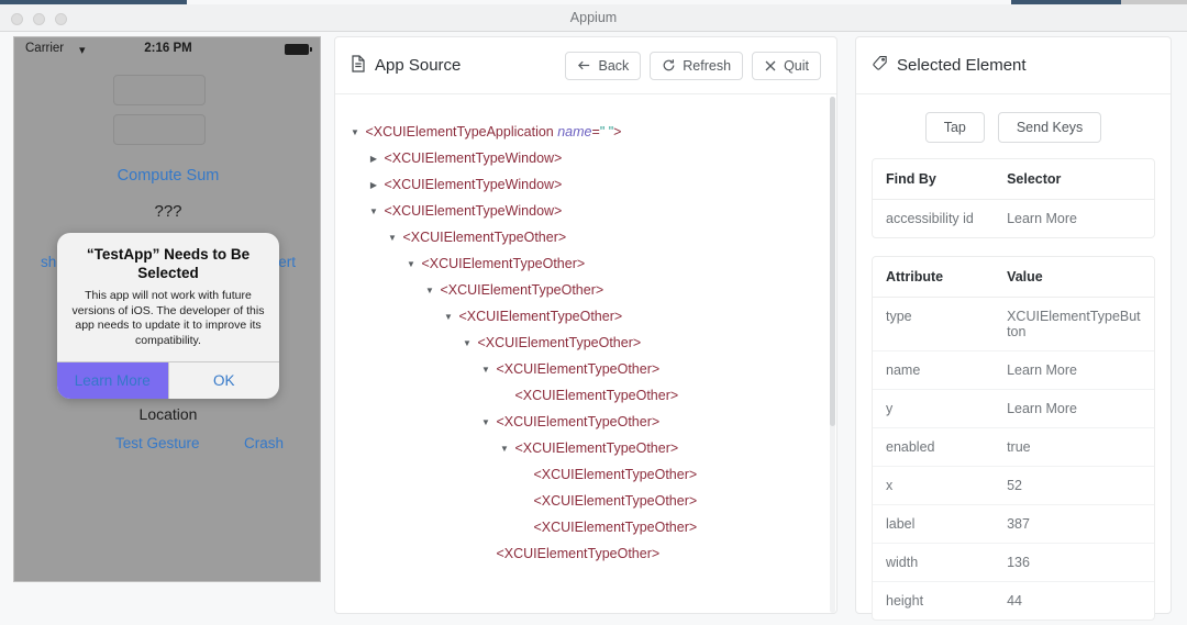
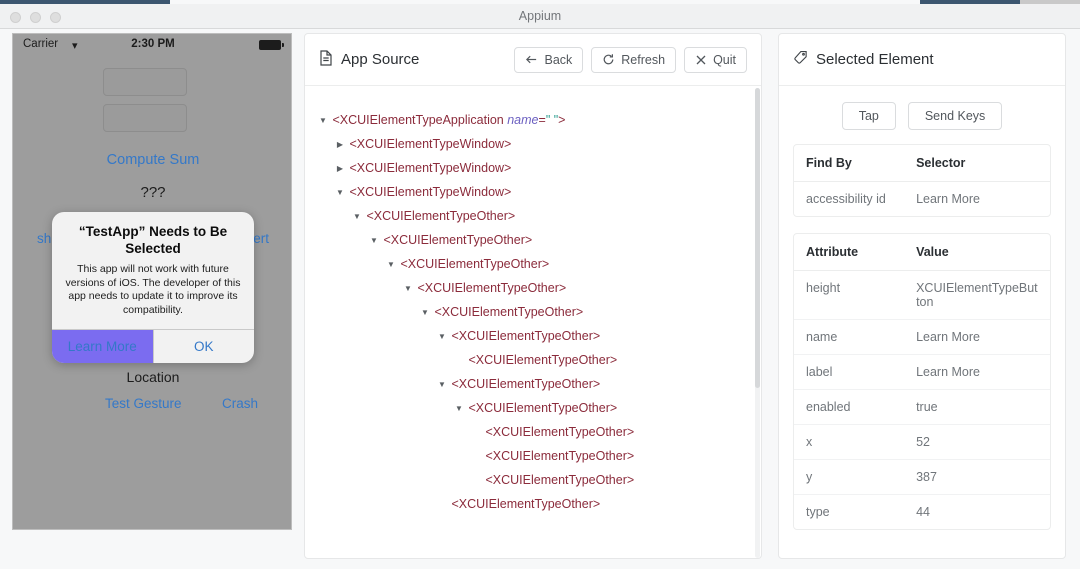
  Appium
  Carrier
  ▾
- 2:16 PM
+ 2:30 PM
  Compute Sum
  ???
  sh
  ert
  Location
  Test Gesture
  Crash
  “TestApp” Needs to Be Selected
  This app will not work with future versions of iOS. The developer of this app needs to update it to improve its compatibility.
  Learn More
  OK
  App Source
  Back
  Refresh
  Quit
  ▼ <XCUIElementTypeApplication name=" ">
  ▶ <XCUIElementTypeWindow>
  ▶ <XCUIElementTypeWindow>
  ▼ <XCUIElementTypeWindow>
  ▼ <XCUIElementTypeOther>
  ▼ <XCUIElementTypeOther>
  ▼ <XCUIElementTypeOther>
  ▼ <XCUIElementTypeOther>
  ▼ <XCUIElementTypeOther>
  ▼ <XCUIElementTypeOther>
  <XCUIElementTypeOther>
  ▼ <XCUIElementTypeOther>
  ▼ <XCUIElementTypeOther>
  <XCUIElementTypeOther>
  <XCUIElementTypeOther>
  <XCUIElementTypeOther>
  <XCUIElementTypeOther>
  Selected Element
  Tap
  Send Keys
  Find By	Selector
  accessibility id	Learn More
  Attribute	Value
- type	XCUIElementTypeButton
+ height	XCUIElementTypeButton
  name	Learn More
- y	Learn More
+ label	Learn More
  enabled	true
  x	52
- label	387
+ y	387
- width	136
- height	44
+ type	44
